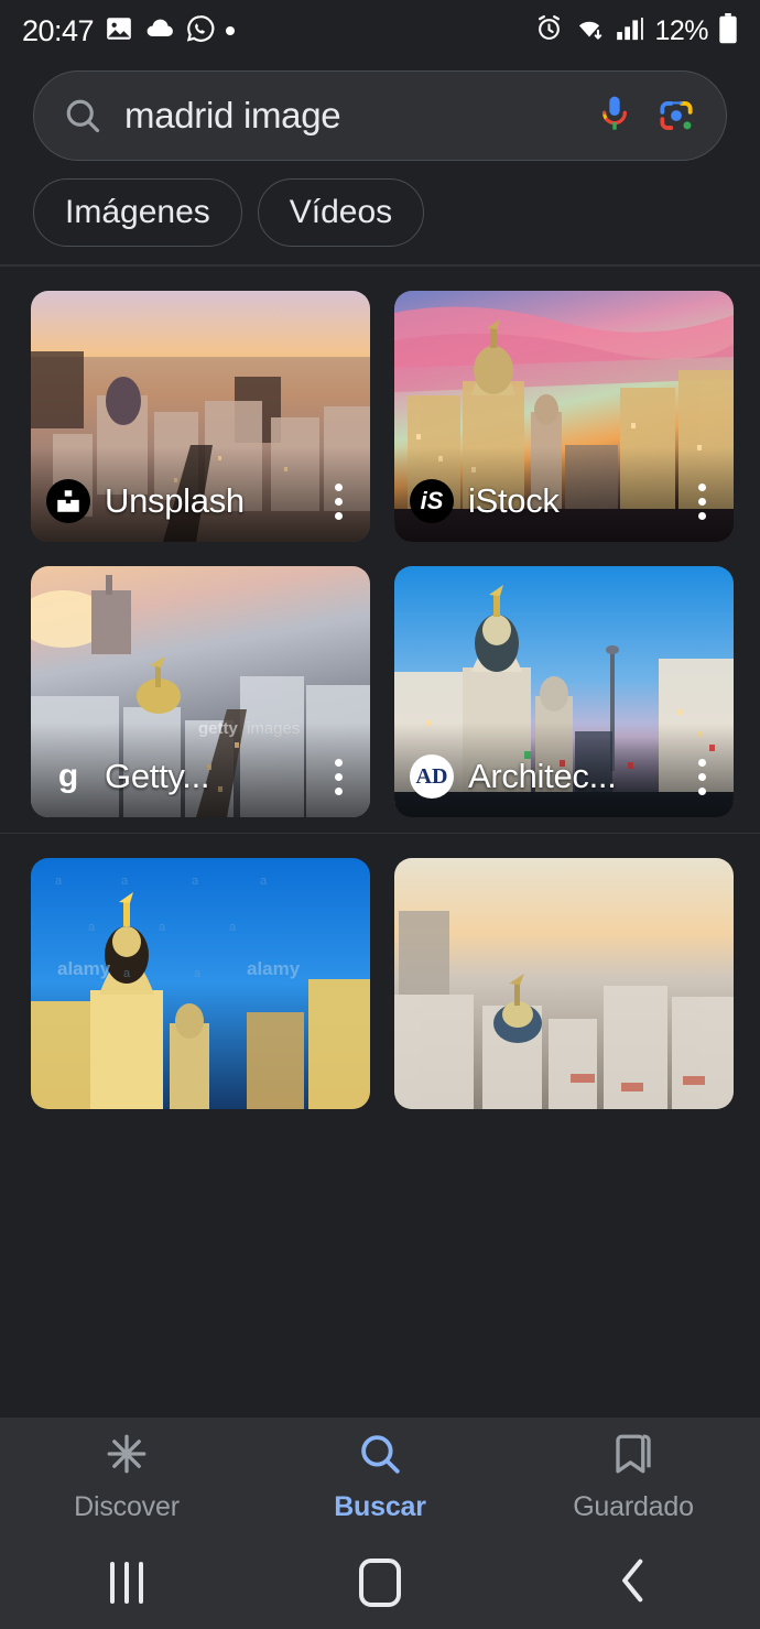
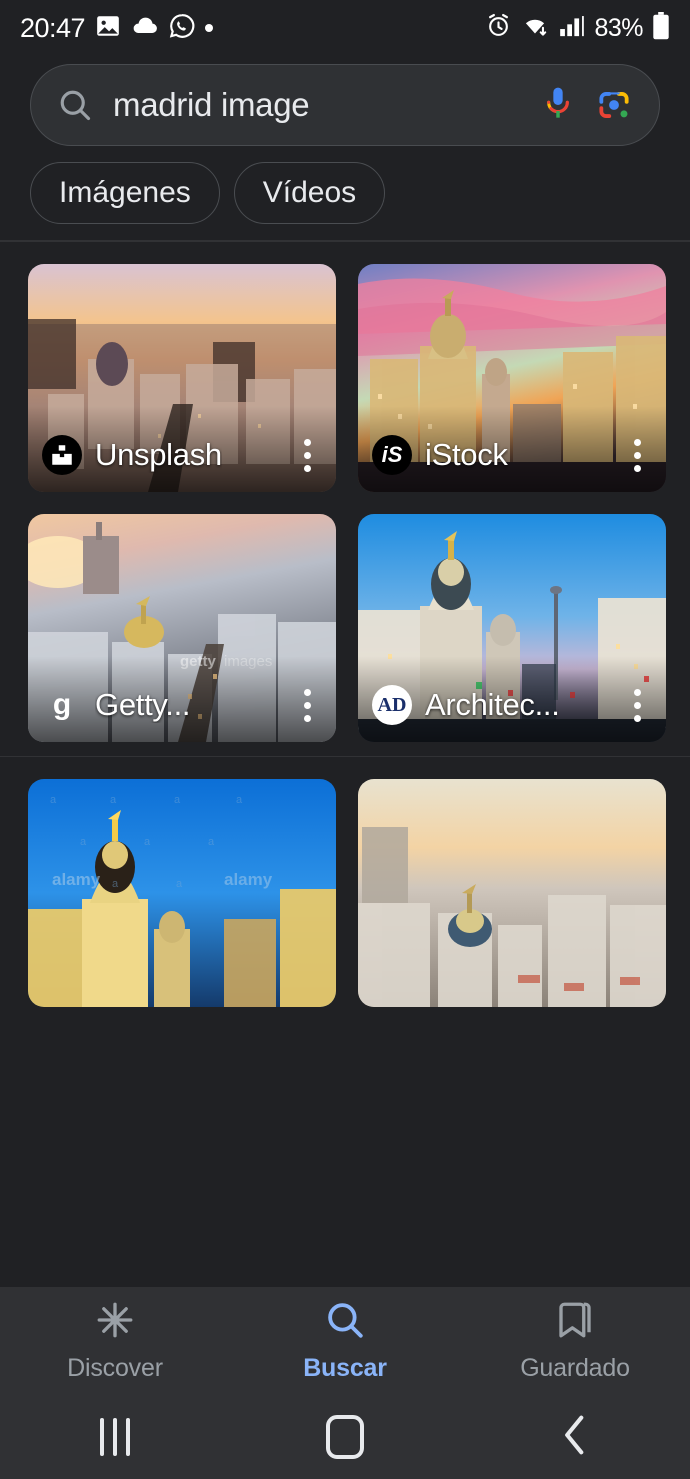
  20:47
- 12%
+ 83%
  madrid image
  Imágenes
  Vídeos
  Unsplash
  iS
  iStock
  g
  Getty...
  AD
  Architec...
  a
  a
  a
  a
  a
  a
  a
  a
  a
  alamy
  alamy
  Discover
  Buscar
  Guardado
